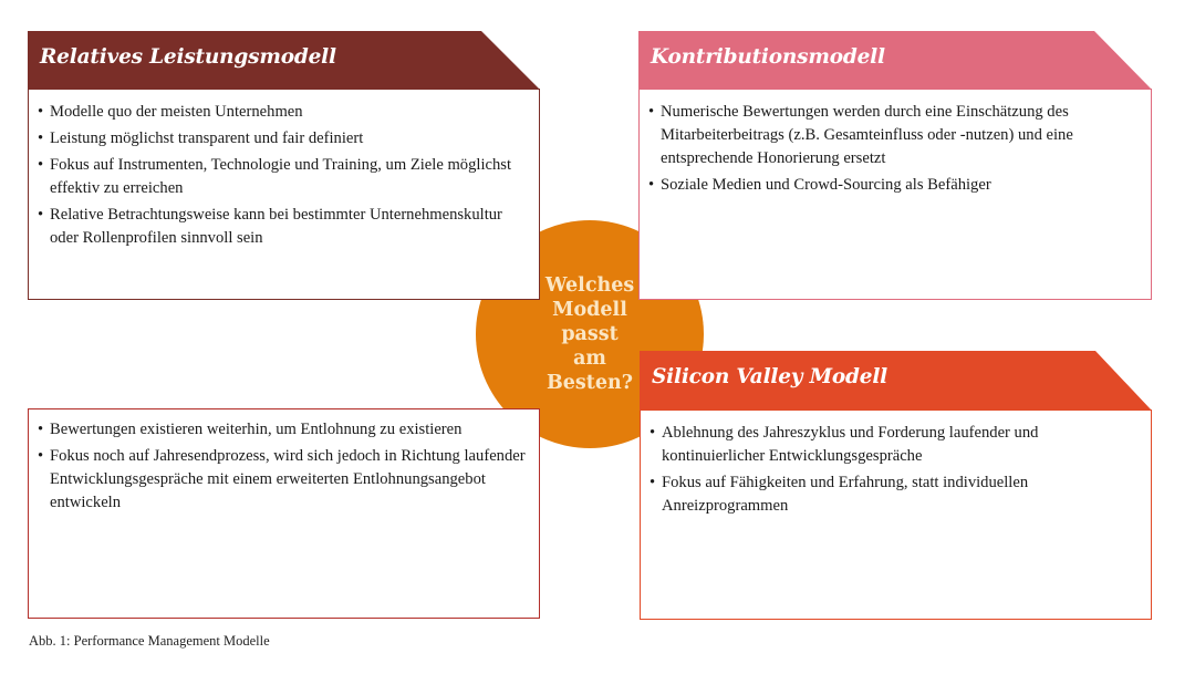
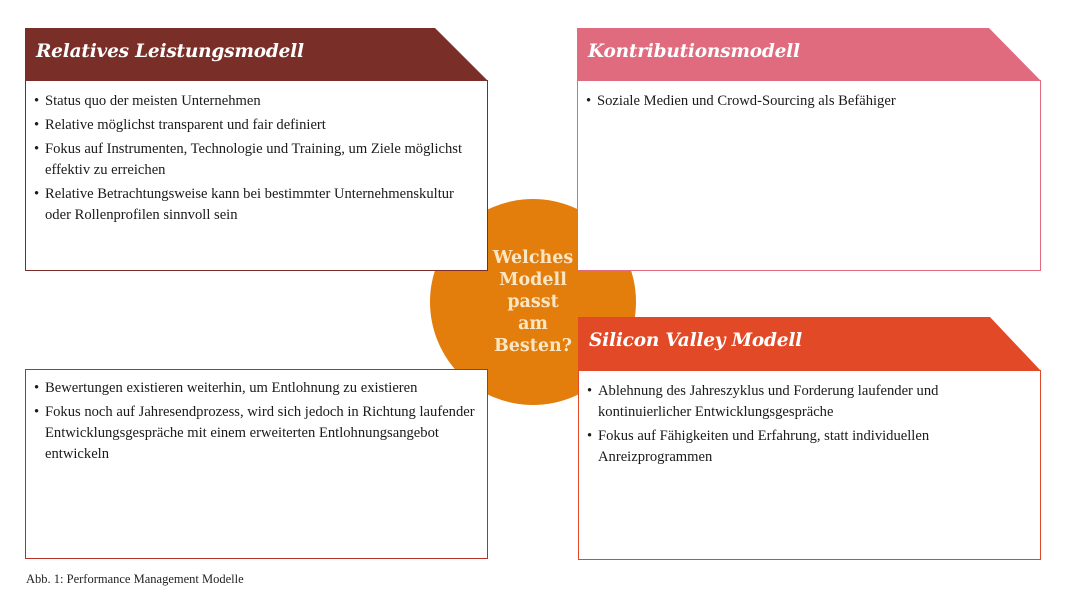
  Welches
  Modell passt
  am
  Besten?
  Relatives Leistungsmodell
- Modelle quo der meisten Unternehmen
+ Status quo der meisten Unternehmen
- Leistung möglichst transparent und fair definiert
+ Relative möglichst transparent und fair definiert
  Fokus auf Instrumenten, Technologie und Training, um Ziele möglichst effektiv zu erreichen
  Relative Betrachtungsweise kann bei bestimmter Unternehmenskultur oder Rollenprofilen sinnvoll sein
  Kontributionsmodell
- Numerische Bewertungen werden durch eine Einschätzung des Mitarbeiterbeitrags (z.B. Gesamteinfluss oder -nutzen) und eine entsprechende Honorierung ersetzt
  Soziale Medien und Crowd-Sourcing als Befähiger
  Bewertungen existieren weiterhin, um Entlohnung zu existieren
  Fokus noch auf Jahresendprozess, wird sich jedoch in Richtung laufender Entwicklungsgespräche mit einem erweiterten Entlohnungsangebot entwickeln
  Silicon Valley Modell
  Ablehnung des Jahreszyklus und Forderung laufender und kontinuierlicher Entwicklungsgespräche
  Fokus auf Fähigkeiten und Erfahrung, statt individuellen Anreizprogrammen
  Abb. 1: Performance Management Modelle
